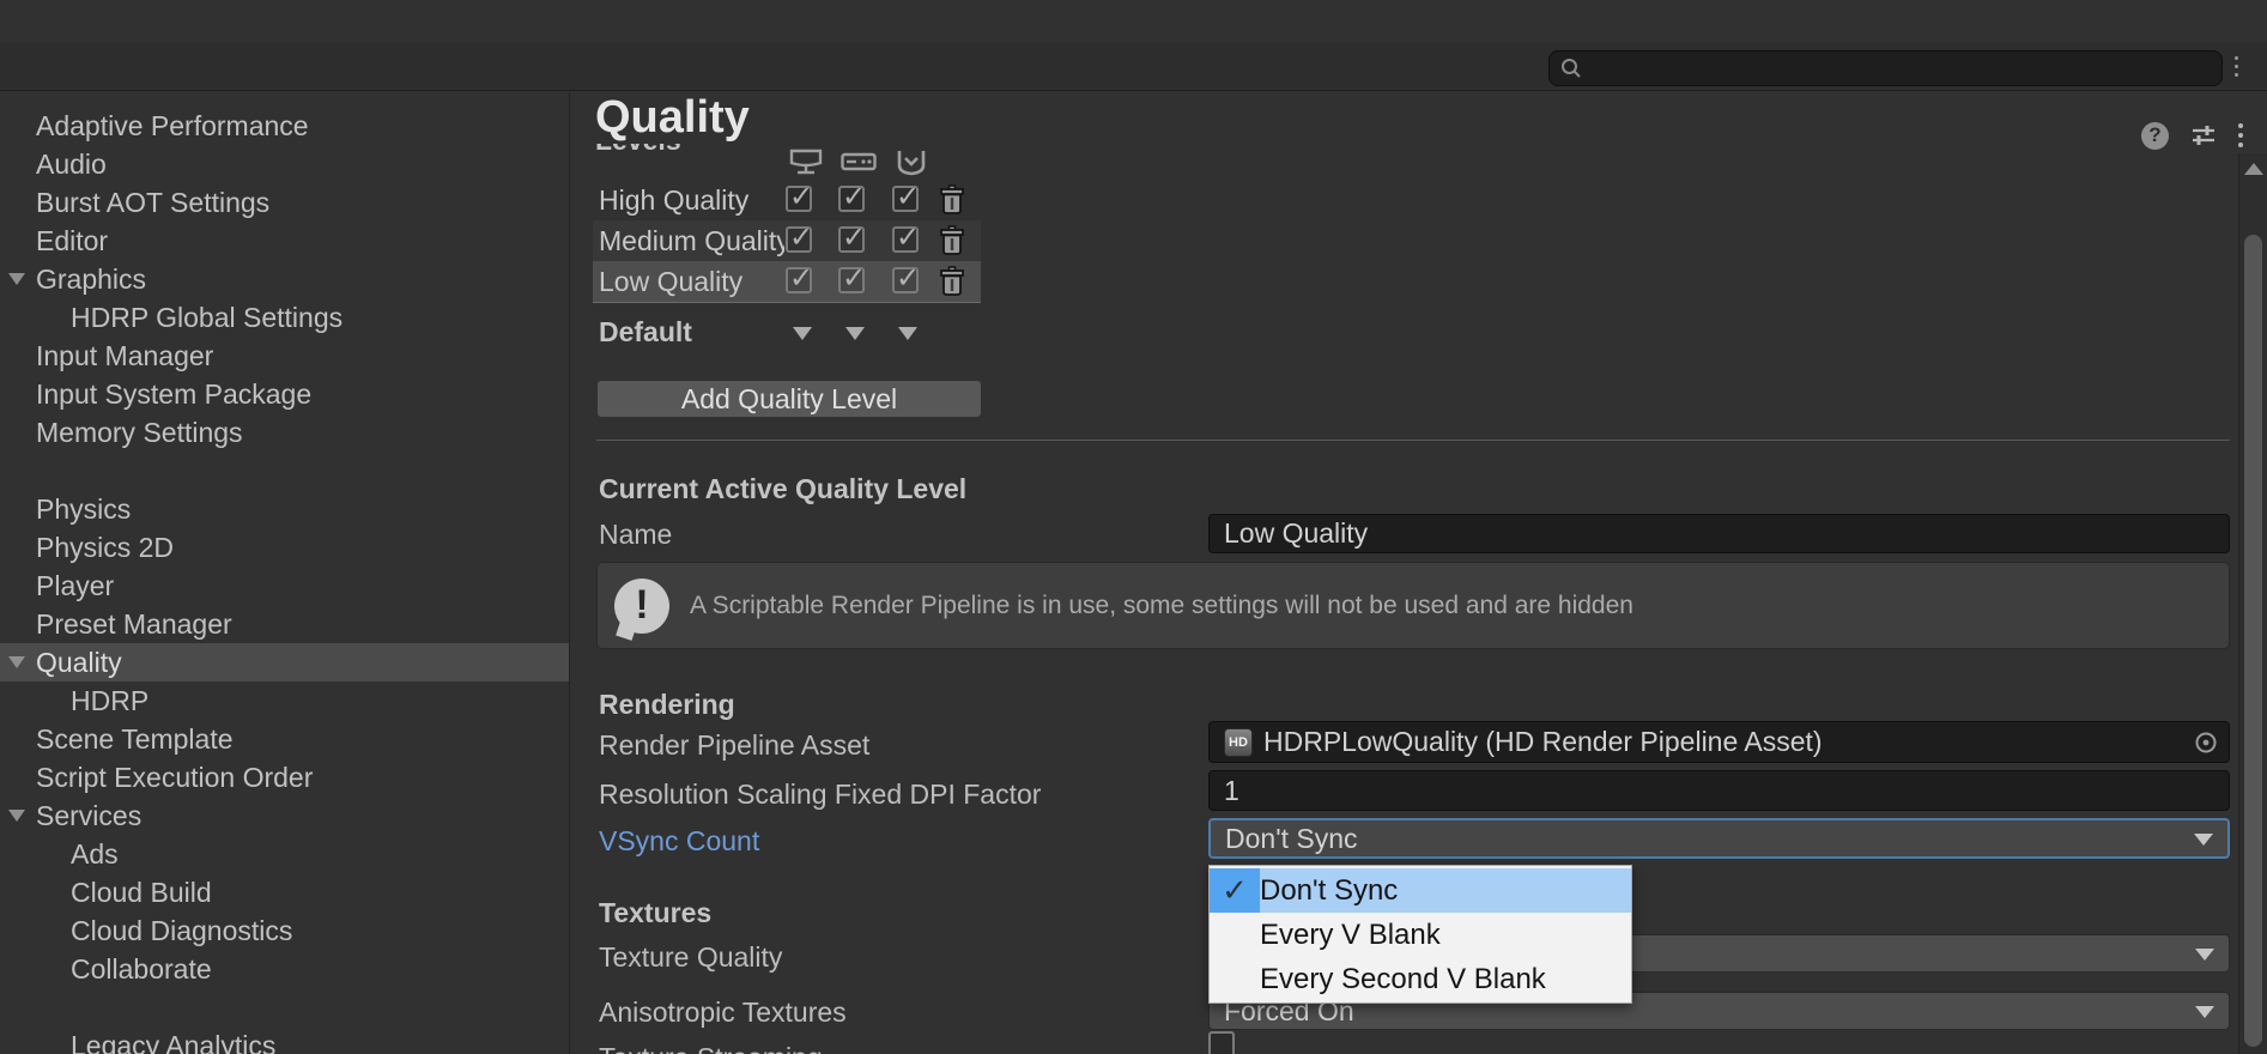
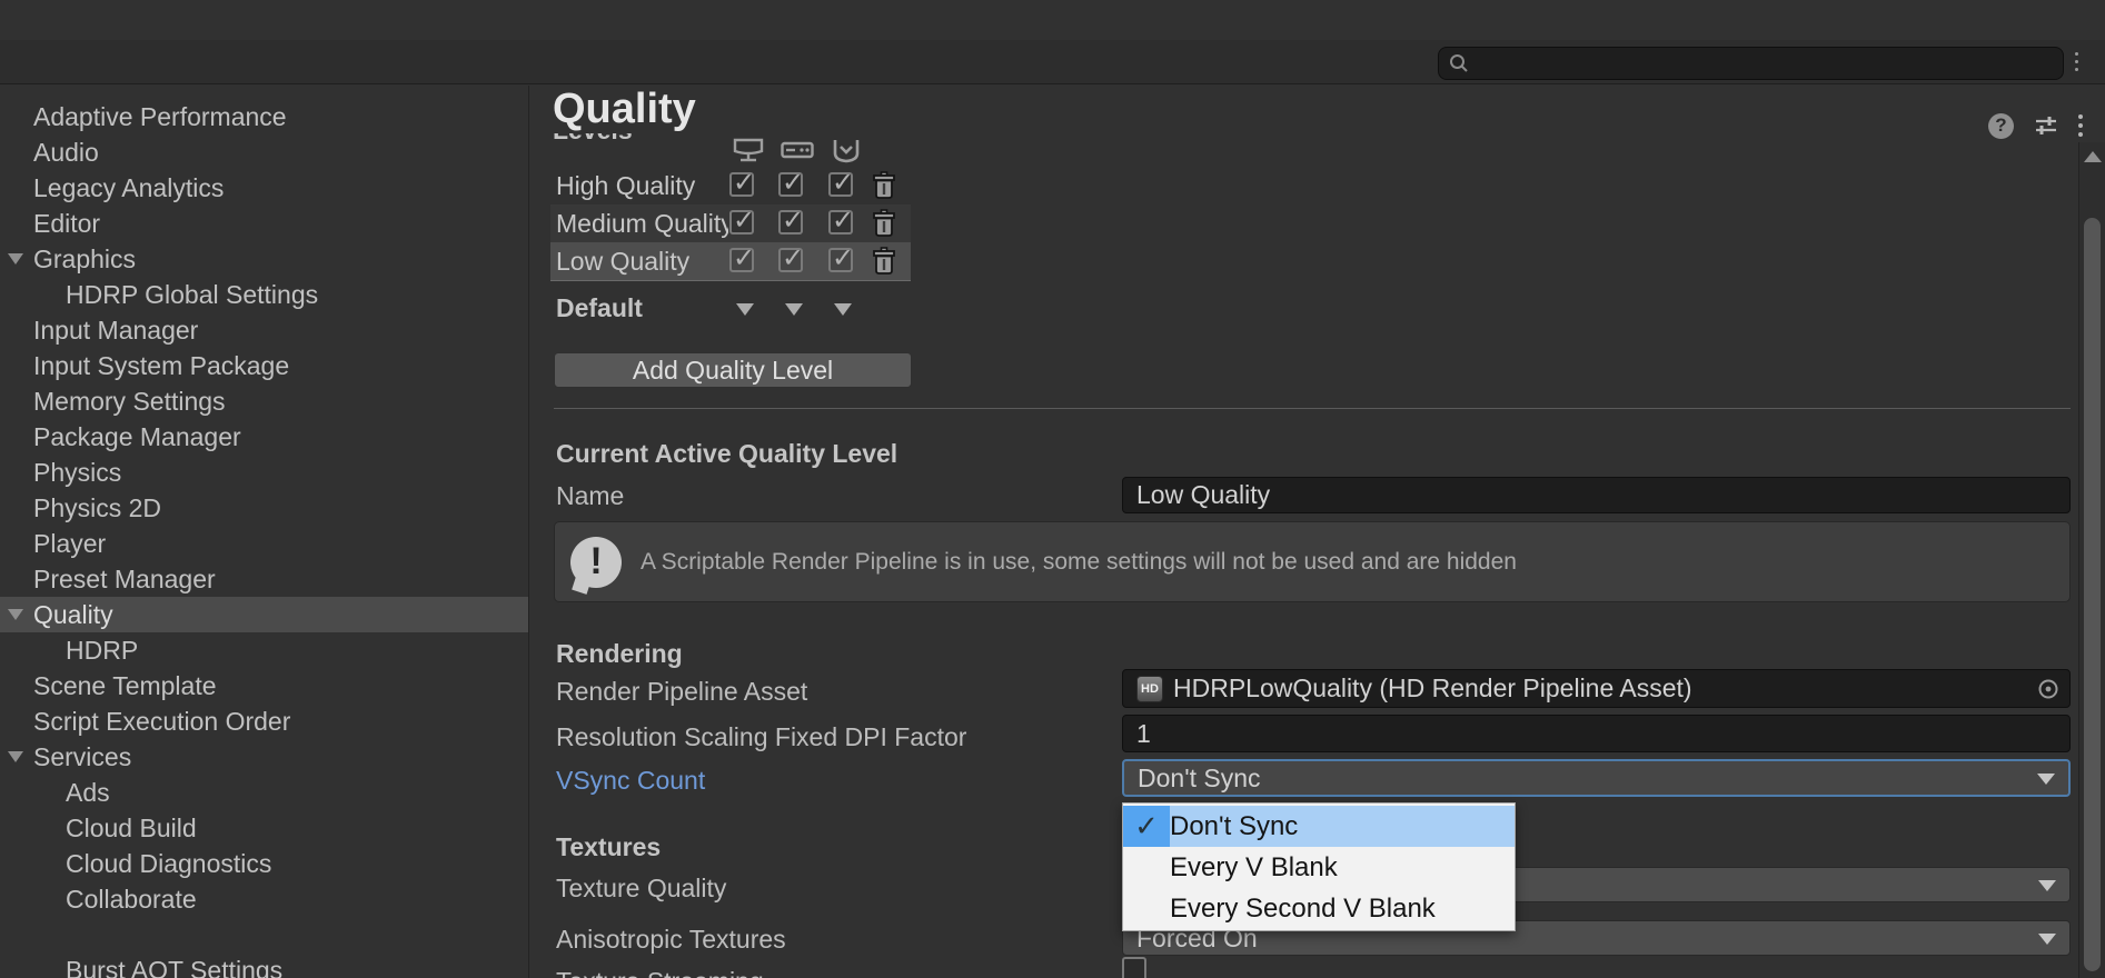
  Adaptive Performance
  Audio
- Burst AOT Settings
+ Legacy Analytics
  Editor
  Graphics
  HDRP Global Settings
  Input Manager
  Input System Package
  Memory Settings
+ Package Manager
  Physics
  Physics 2D
  Player
  Preset Manager
  Quality
  HDRP
  Scene Template
  Script Execution Order
  Services
  Ads
  Cloud Build
  Cloud Diagnostics
  Collaborate
- Legacy Analytics
+ Burst AOT Settings
  High Quality
  ✓
  ✓
  ✓
  Medium Quality
  ✓
  ✓
  ✓
  Low Quality
  ✓
  ✓
  ✓
  Default
  Add Quality Level
  Current Active Quality Level
  Name
  Low Quality
  !
  A Scriptable Render Pipeline is in use, some settings will not be used and are hidden
  Rendering
  Render Pipeline Asset
  HD
  HDRPLowQuality (HD Render Pipeline Asset)
  Resolution Scaling Fixed DPI Factor
  1
  VSync Count
  Don't Sync
  Textures
  Texture Quality
  Anisotropic Textures
  Forced On
  Quality
  ?
  ✓
  Don't Sync
  Every V Blank
  Every Second V Blank
